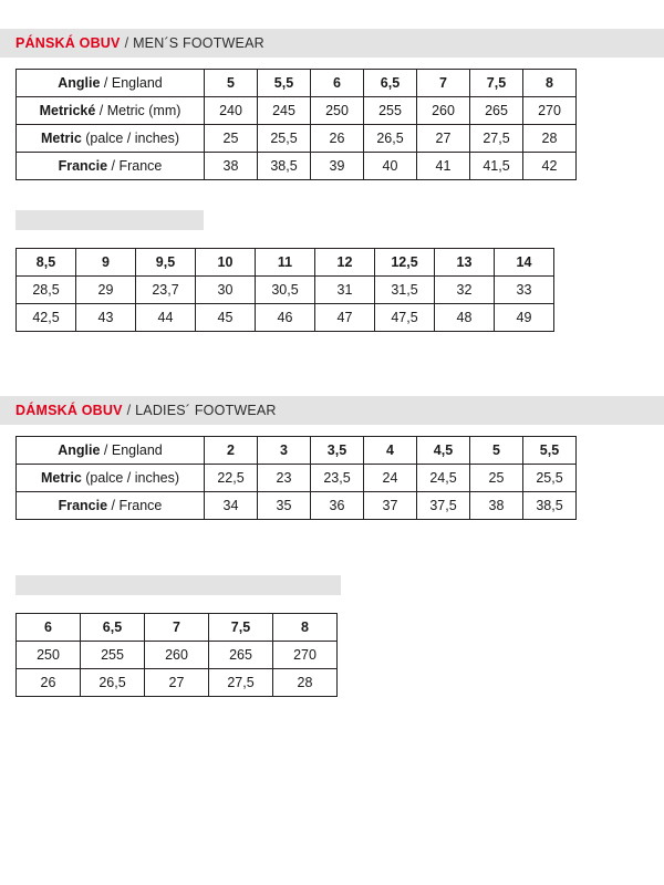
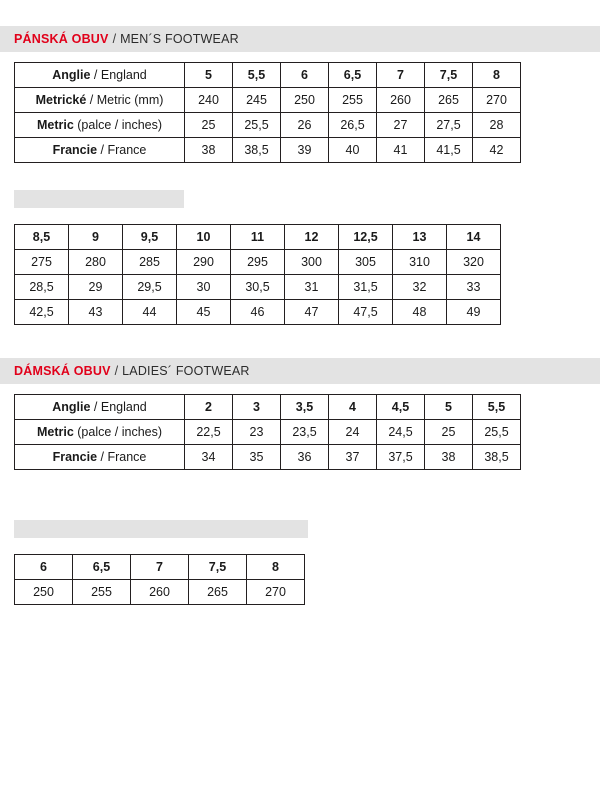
  PÁNSKÁ OBUV
  /
  MEN´S FOOTWEAR
  Anglie / England	5	5,5	6	6,5	7	7,5	8
  Metrické / Metric (mm)	240	245	250	255	260	265	270
  Metric (palce / inches)	25	25,5	26	26,5	27	27,5	28
  Francie / France	38	38,5	39	40	41	41,5	42
  8,5	9	9,5	10	11	12	12,5	13	14
+ 275	280	285	290	295	300	305	310	320
- 28,5	29	23,7	30	30,5	31	31,5	32	33
+ 28,5	29	29,5	30	30,5	31	31,5	32	33
  42,5	43	44	45	46	47	47,5	48	49
  DÁMSKÁ OBUV
  /
  LADIES´ FOOTWEAR
  Anglie / England	2	3	3,5	4	4,5	5	5,5
  Metric (palce / inches)	22,5	23	23,5	24	24,5	25	25,5
  Francie / France	34	35	36	37	37,5	38	38,5
  6	6,5	7	7,5	8
  250	255	260	265	270
- 26	26,5	27	27,5	28
